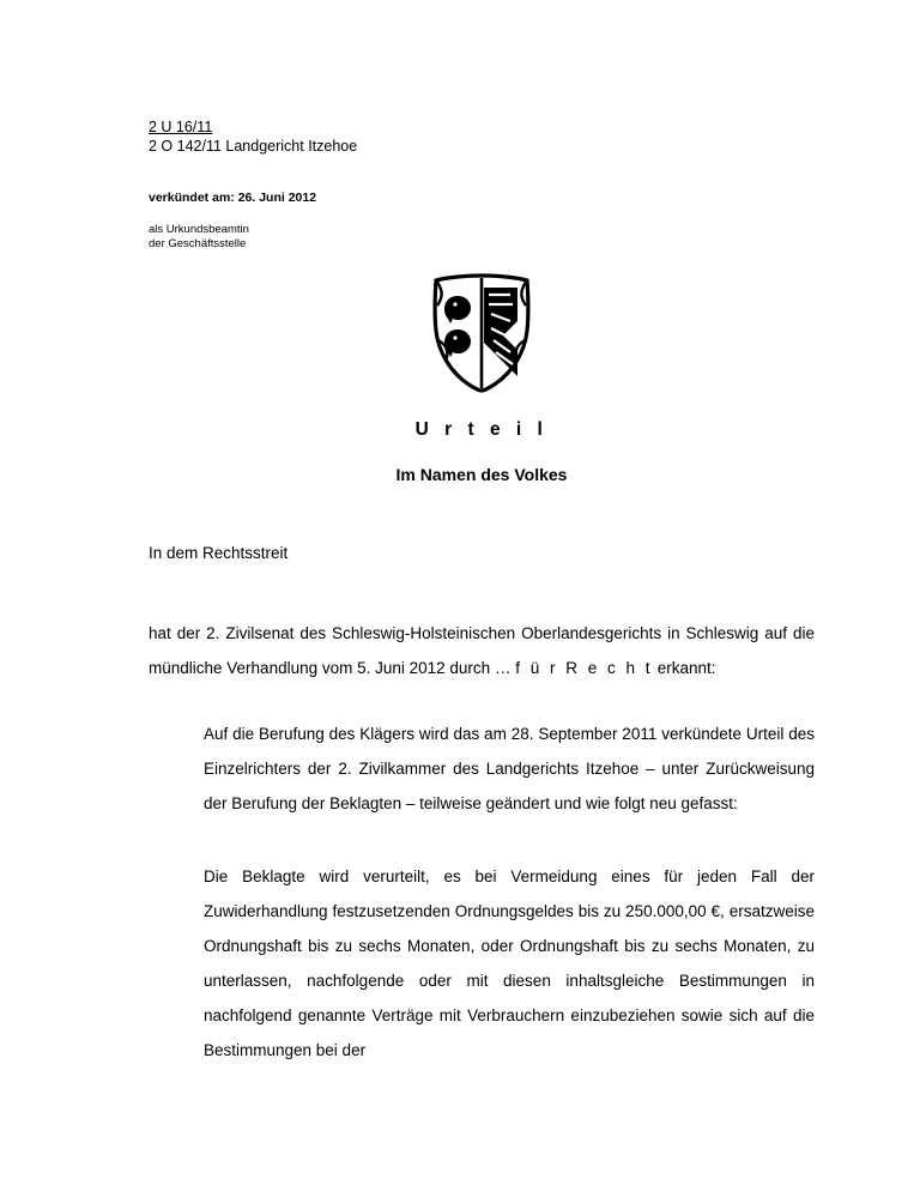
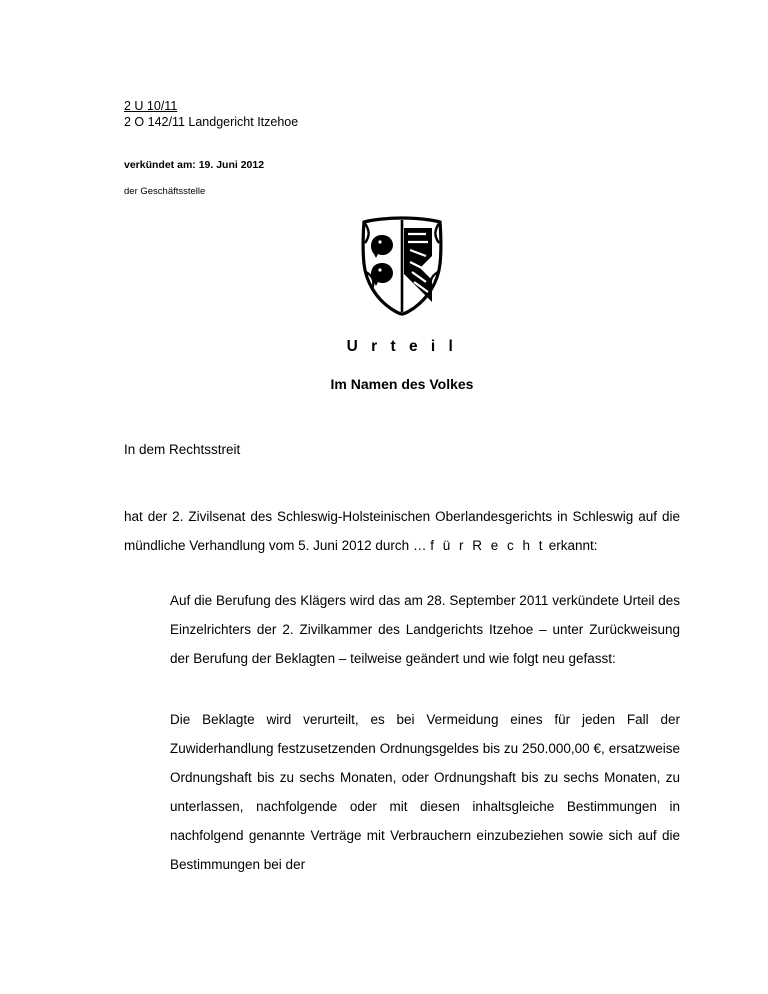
- 2 U 16/11
+ 2 U 10/11
  2 O 142/11 Landgericht Itzehoe
- verkündet am: 26. Juni 2012
+ verkündet am: 19. Juni 2012
- als Urkundsbeamtin
  der Geschäftsstelle
  U r t e i l
  Im Namen des Volkes
  In dem Rechtsstreit
  hat der 2. Zivilsenat des Schleswig-Holsteinischen Oberlandesgerichts in Schleswig auf die mündliche Verhandlung vom 5. Juni 2012 durch … f ü r R e c h t erkannt:
  Auf die Berufung des Klägers wird das am 28. September 2011 verkündete Urteil des Einzelrichters der 2. Zivilkammer des Landgerichts Itzehoe – unter Zurückweisung der Berufung der Beklagten – teilweise geändert und wie folgt neu gefasst:
  Die Beklagte wird verurteilt, es bei Vermeidung eines für jeden Fall der Zuwiderhandlung festzusetzenden Ordnungsgeldes bis zu 250.000,00 €, ersatzweise Ordnungshaft bis zu sechs Monaten, oder Ordnungshaft bis zu sechs Monaten, zu unterlassen, nachfolgende oder mit diesen inhaltsgleiche Bestimmungen in nachfolgend genannte Verträge mit Verbrauchern einzubeziehen sowie sich auf die Bestimmungen bei der
